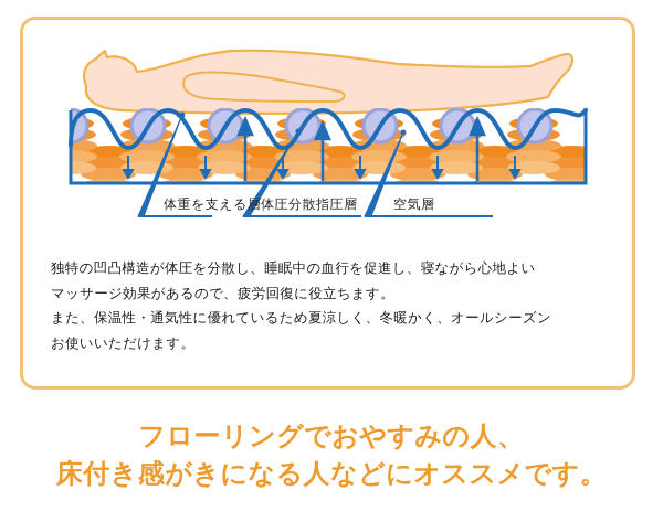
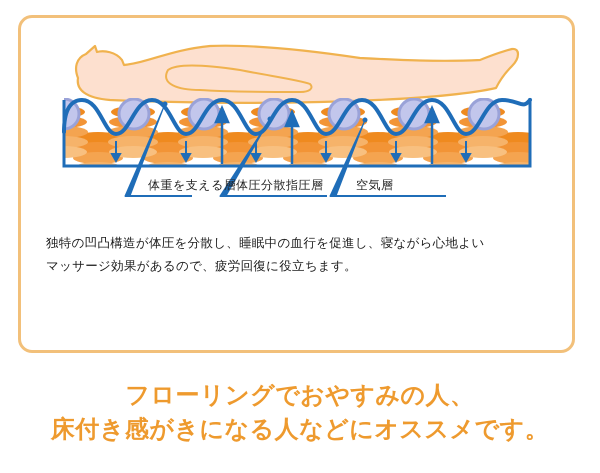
  体重を支える層
  体圧分散指圧層
  空気層
  独特の凹凸構造が体圧を分散し、睡眠中の血行を促進し、寝ながら心地よい
  マッサージ効果があるので、疲労回復に役立ちます。
- また、保温性・通気性に優れているため夏涼しく、冬暖かく、オールシーズン
- お使いいただけます。
  フローリングでおやすみの人、
  床付き感がきになる人などにオススメです。
